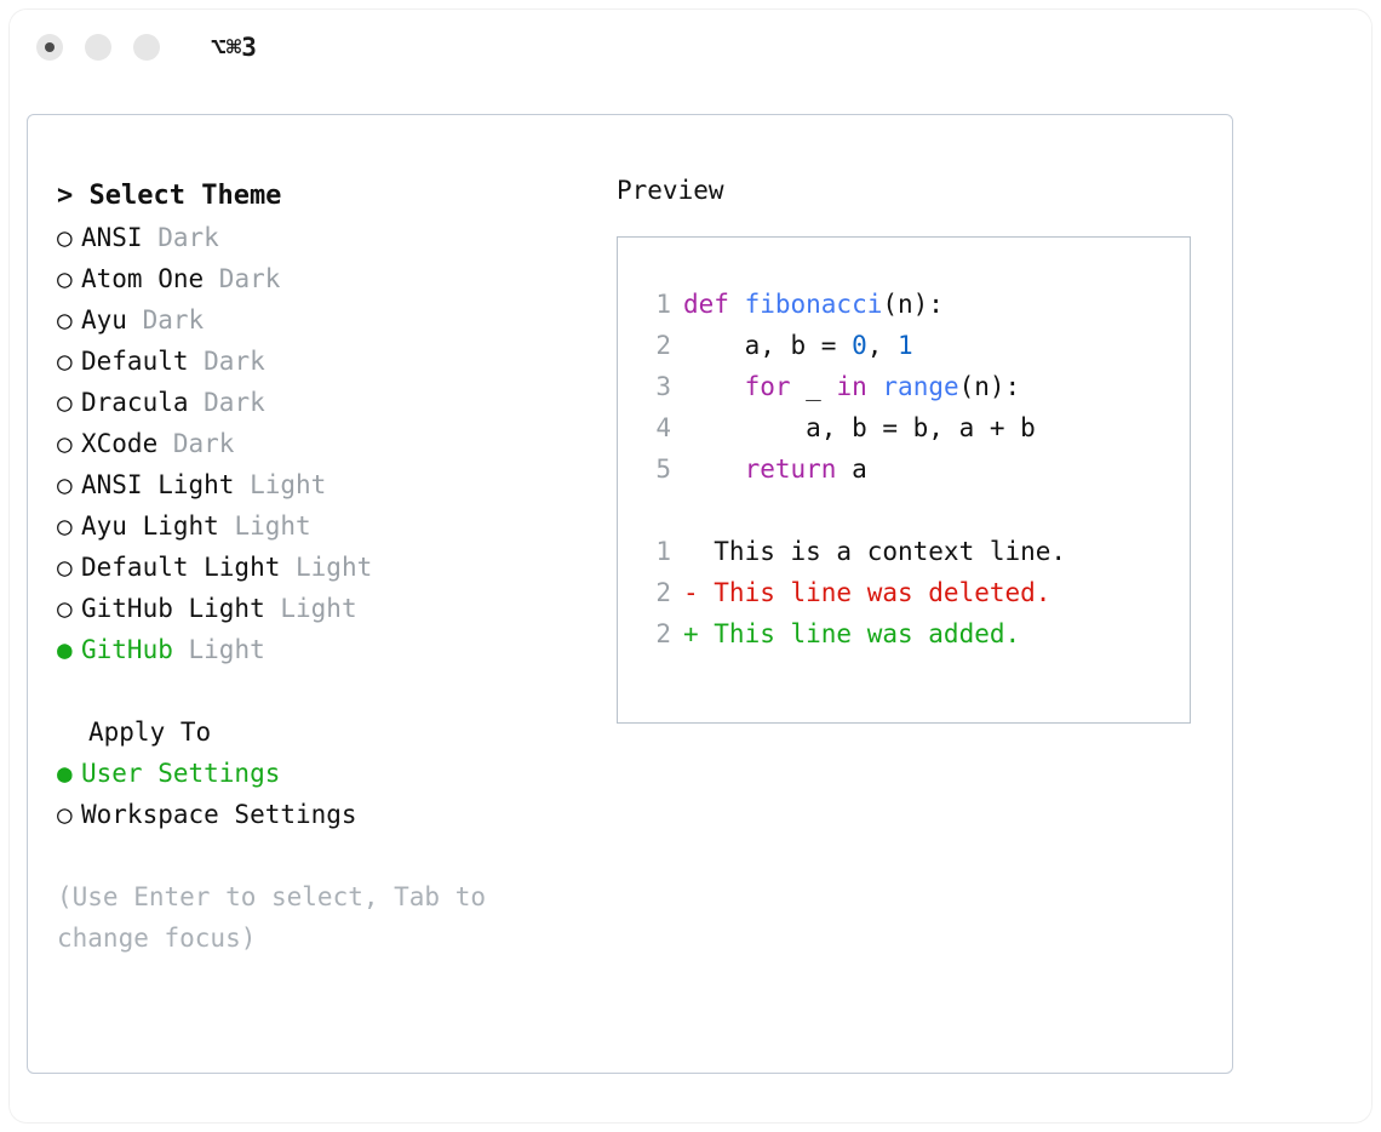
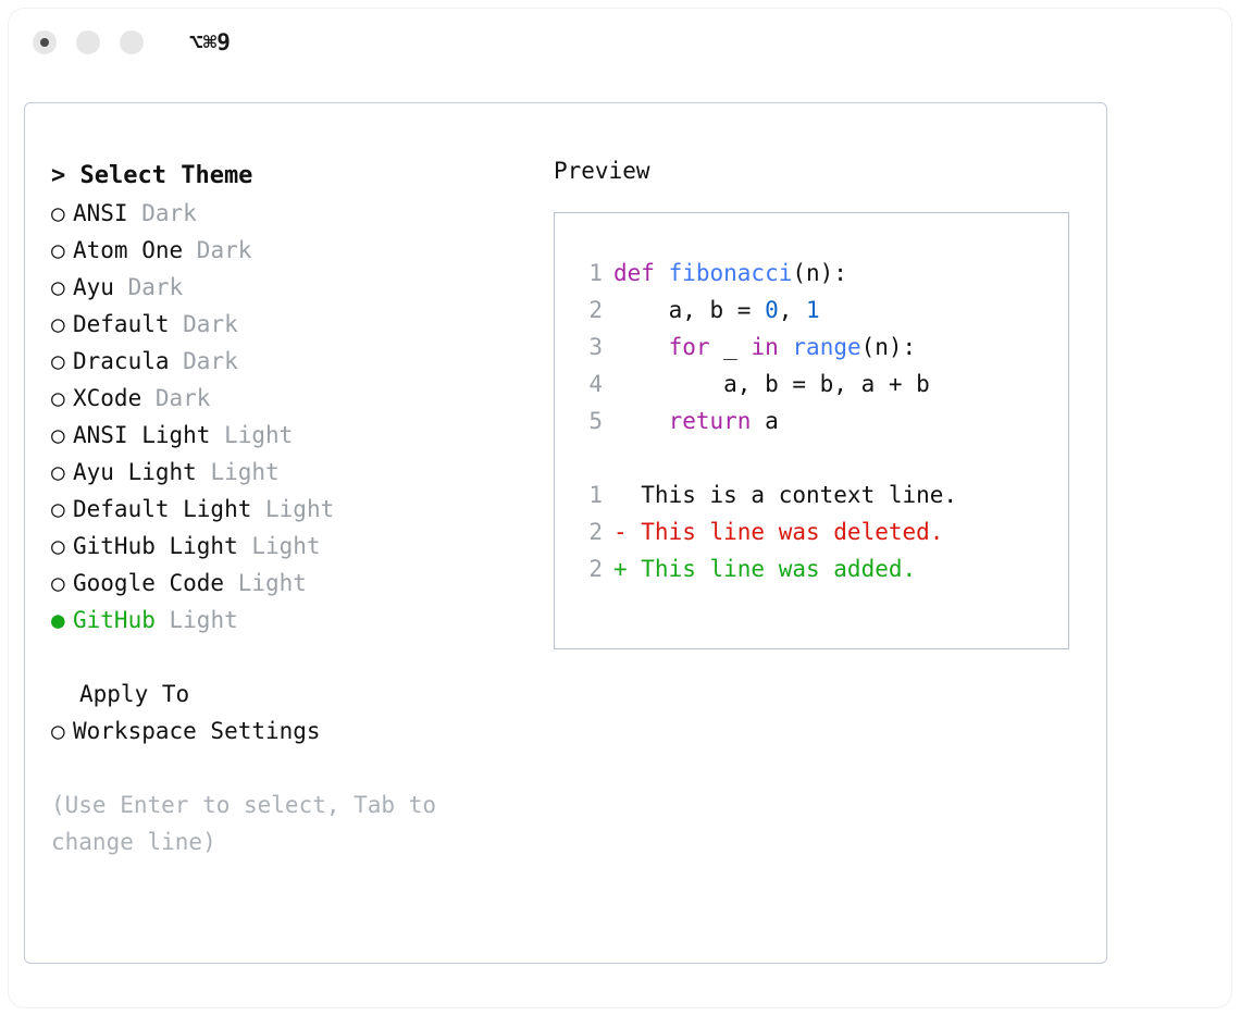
- ⌥⌘3
+ ⌥⌘9
  > Select Theme
  ○ ANSI Dark
  ○ Atom One Dark
  ○ Ayu Dark
  ○ Default Dark
  ○ Dracula Dark
  ○ XCode Dark
  ○ ANSI Light Light
  ○ Ayu Light Light
  ○ Default Light Light
  ○ GitHub Light Light
+ ○ Google Code Light
  ● GitHub Light
  Apply To
- ● User Settings
  ○ Workspace Settings
- (Use Enter to select, Tab to change focus)
+ (Use Enter to select, Tab to change line)
  Preview
  1 def fibonacci(n):
  2 a, b = 0, 1
  3 for _ in range(n):
  4 a, b = b, a + b
  5 return a
  1 This is a context line.
  2 - This line was deleted.
  2 + This line was added.
